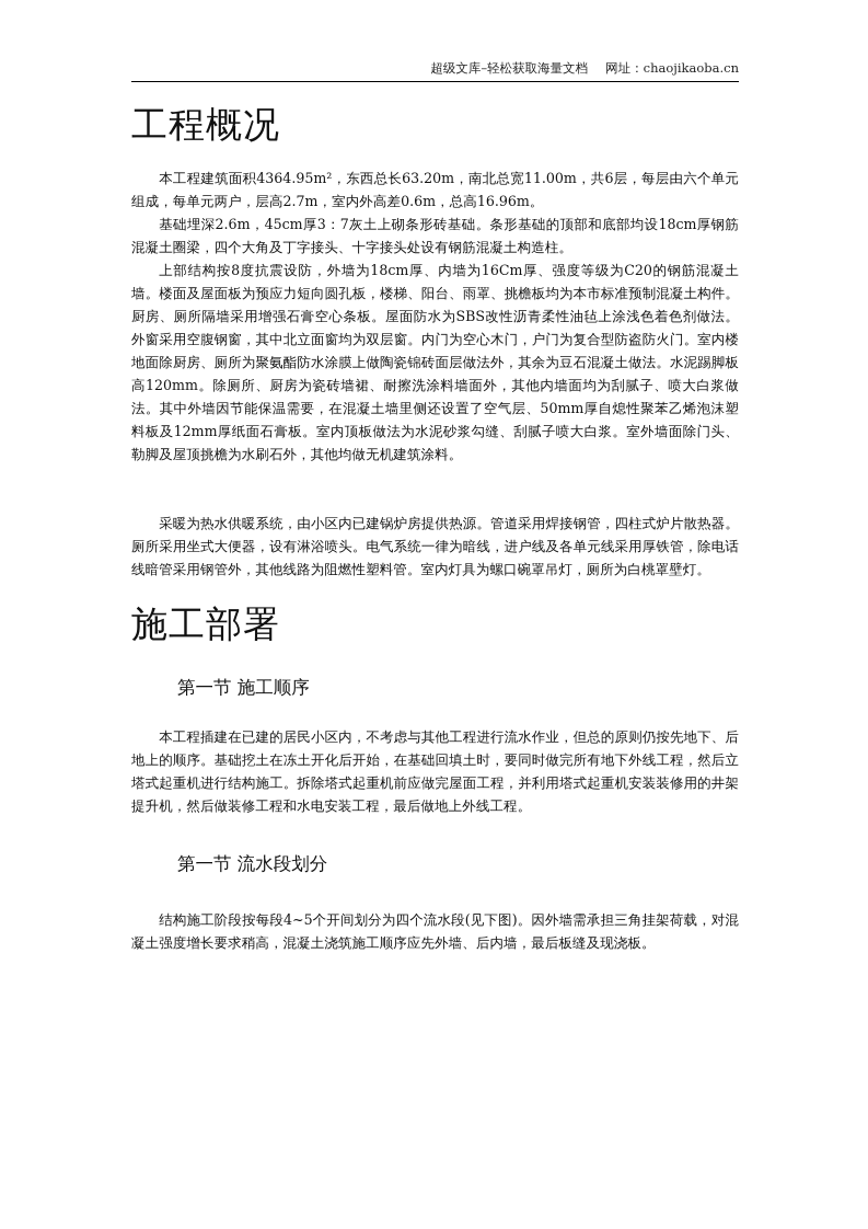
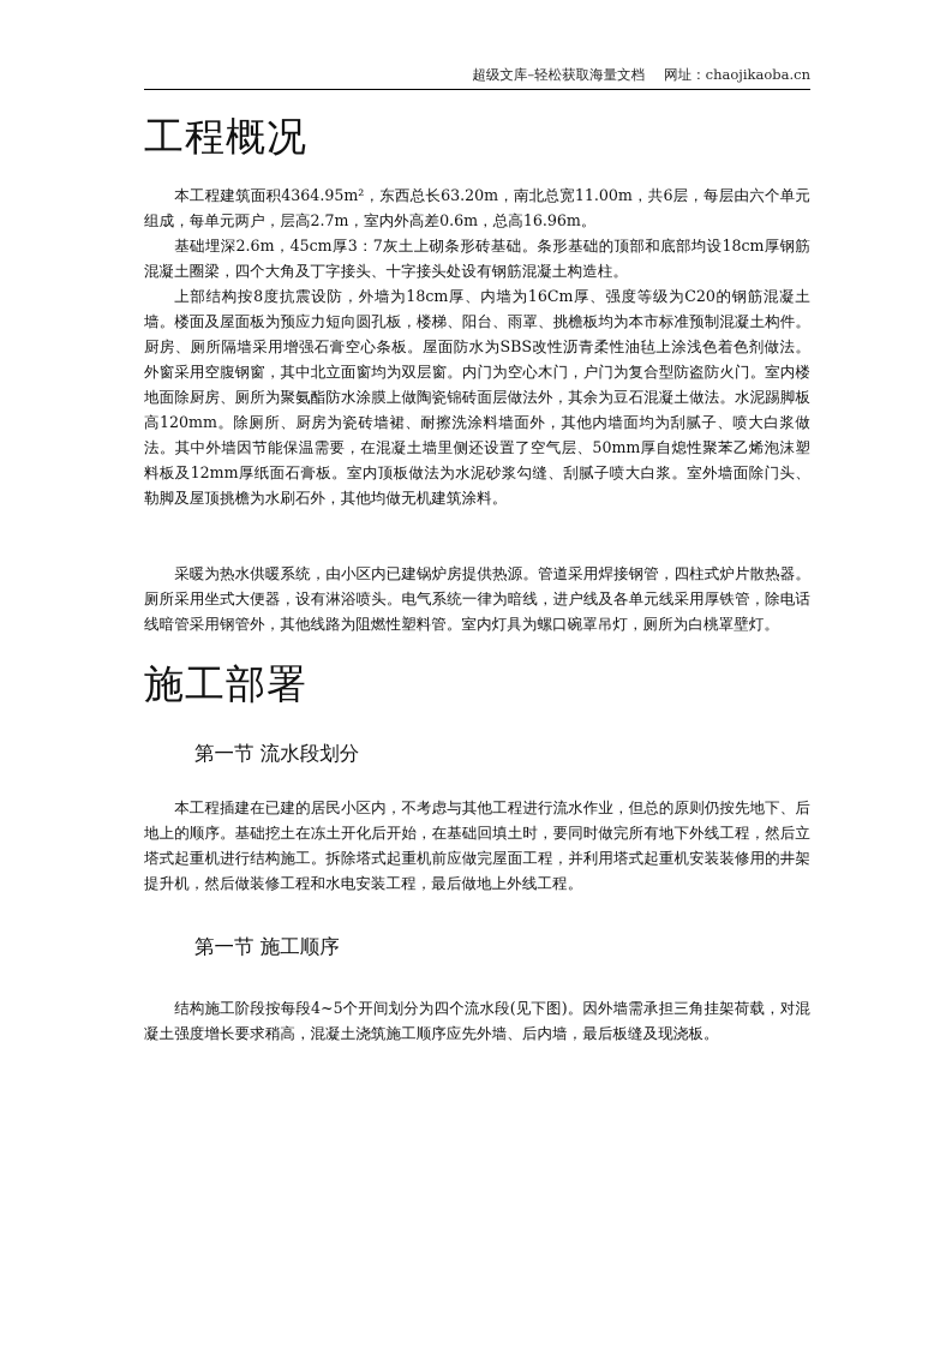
  超级文库–轻松获取海量文档 网址：chaojikaoba.cn
  工程概况
  本工程建筑面积4364.95m²，东西总长63.20m，南北总宽11.00m，共6层，每层由六个单元组成，每单元两户，层高2.7m，室内外高差0.6m，总高16.96m。
  基础埋深2.6m，45cm厚3：7灰土上砌条形砖基础。条形基础的顶部和底部均设18cm厚钢筋混凝土圈梁，四个大角及丁字接头、十字接头处设有钢筋混凝土构造柱。
  上部结构按8度抗震设防，外墙为18cm厚、内墙为16Cm厚、强度等级为C20的钢筋混凝土墙。楼面及屋面板为预应力短向圆孔板，楼梯、阳台、雨罩、挑檐板均为本市标准预制混凝土构件。厨房、厕所隔墙采用增强石膏空心条板。屋面防水为SBS改性沥青柔性油毡上涂浅色着色剂做法。外窗采用空腹钢窗，其中北立面窗均为双层窗。内门为空心木门，户门为复合型防盗防火门。室内楼地面除厨房、厕所为聚氨酯防水涂膜上做陶瓷锦砖面层做法外，其余为豆石混凝土做法。水泥踢脚板高120mm。除厕所、厨房为瓷砖墙裙、耐擦洗涂料墙面外，其他内墙面均为刮腻子、喷大白浆做法。其中外墙因节能保温需要，在混凝土墙里侧还设置了空气层、50mm厚自熄性聚苯乙烯泡沫塑料板及12mm厚纸面石膏板。室内顶板做法为水泥砂浆勾缝、刮腻子喷大白浆。室外墙面除门头、勒脚及屋顶挑檐为水刷石外，其他均做无机建筑涂料。
  采暖为热水供暖系统，由小区内已建锅炉房提供热源。管道采用焊接钢管，四柱式炉片散热器。厕所采用坐式大便器，设有淋浴喷头。电气系统一律为暗线，进户线及各单元线采用厚铁管，除电话线暗管采用钢管外，其他线路为阻燃性塑料管。室内灯具为螺口碗罩吊灯，厕所为白桃罩壁灯。
  施工部署
- 第一节 施工顺序
+ 第一节 流水段划分
  本工程插建在已建的居民小区内，不考虑与其他工程进行流水作业，但总的原则仍按先地下、后地上的顺序。基础挖土在冻土开化后开始，在基础回填土时，要同时做完所有地下外线工程，然后立塔式起重机进行结构施工。拆除塔式起重机前应做完屋面工程，并利用塔式起重机安装装修用的井架提升机，然后做装修工程和水电安装工程，最后做地上外线工程。
- 第一节 流水段划分
+ 第一节 施工顺序
  结构施工阶段按每段4~5个开间划分为四个流水段(见下图)。因外墙需承担三角挂架荷载，对混凝土强度增长要求稍高，混凝土浇筑施工顺序应先外墙、后内墙，最后板缝及现浇板。
